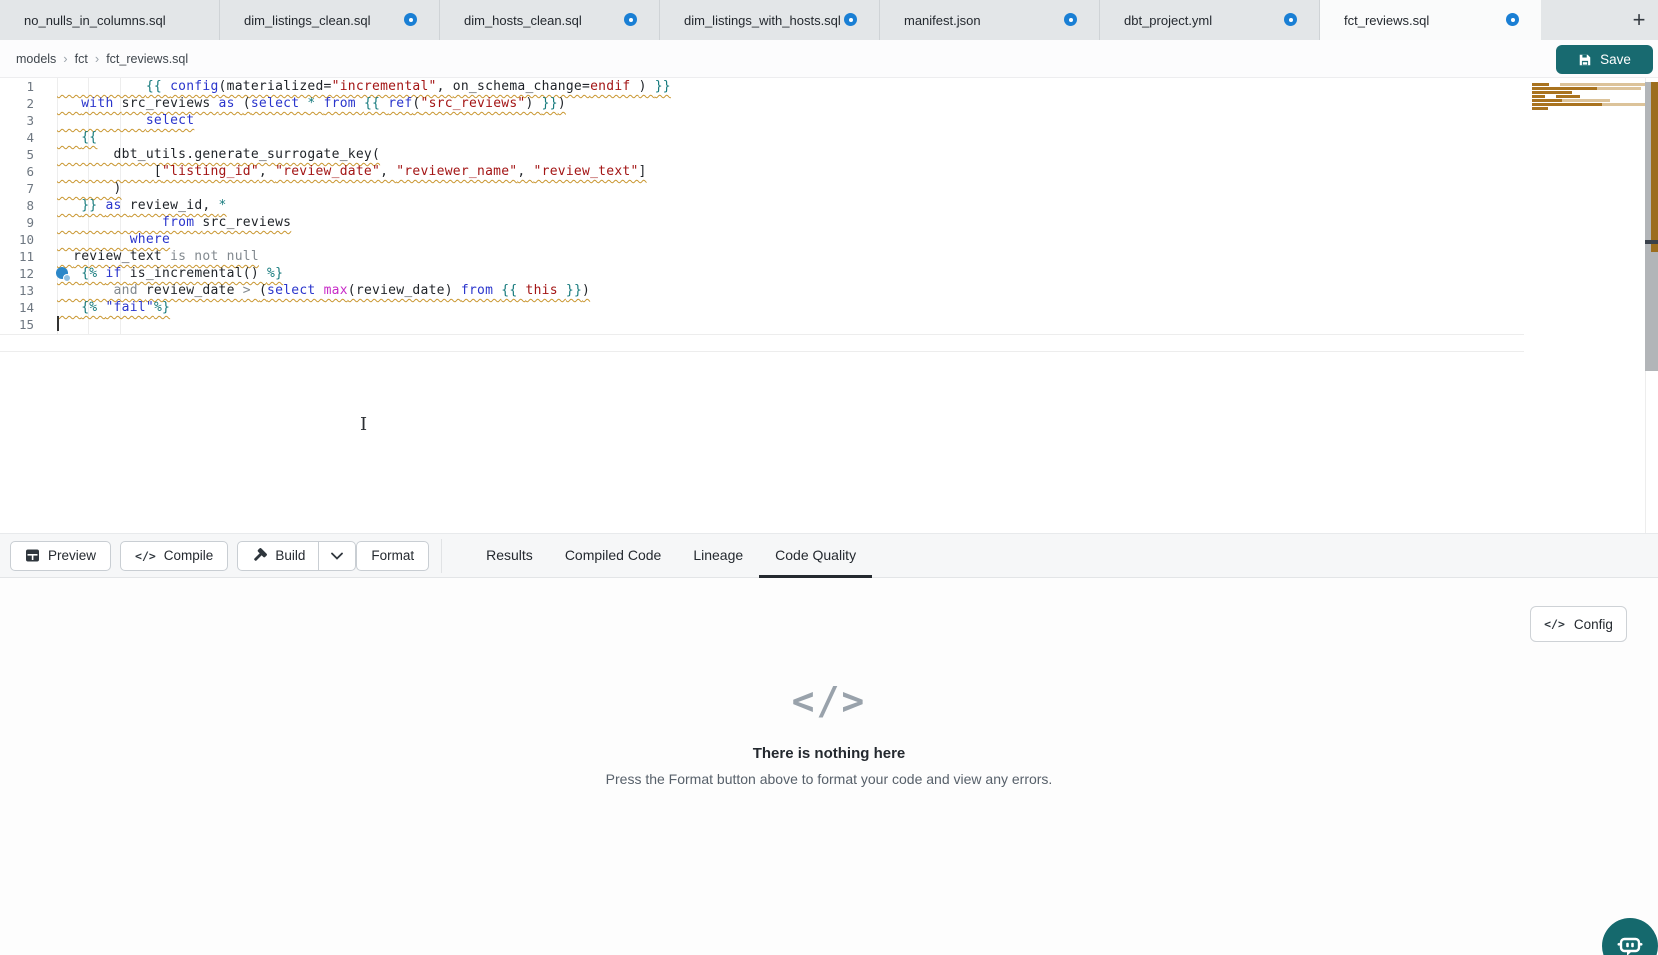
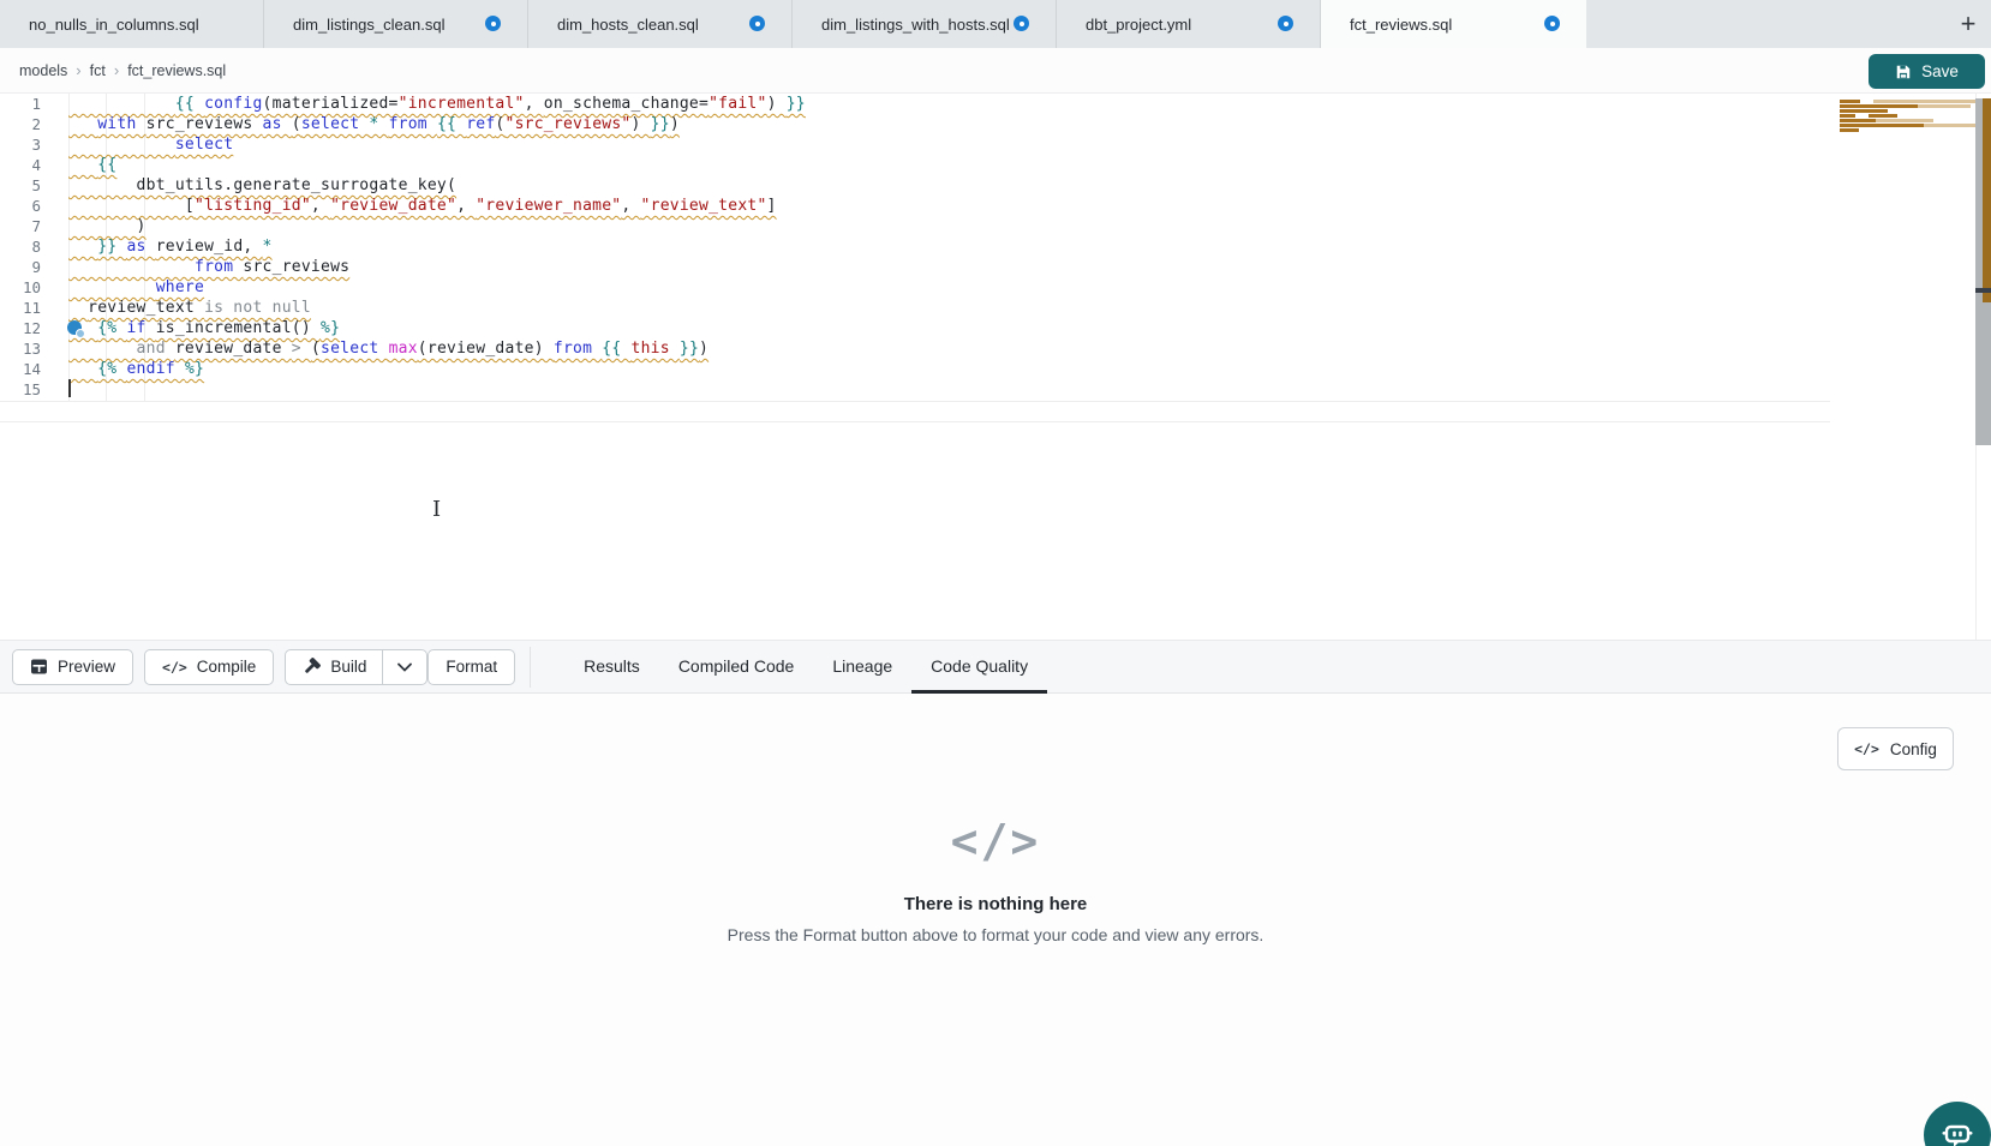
  no_nulls_in_columns.sql
  dim_listings_clean.sql
  dim_hosts_clean.sql
  dim_listings_with_hosts.sql
- manifest.json
  dbt_project.yml
  fct_reviews.sql
  +
  models
  ›
  fct
  ›
  fct_reviews.sql
  Save
  1
- {{ config(materialized="incremental", on_schema_change=endif ) }}
+ {{ config(materialized="incremental", on_schema_change="fail") }}
  2
  with src_reviews as (select * from {{ ref("src_reviews") }})
  3
  select
  4
  {{
  5
  dbt_utils.generate_surrogate_key(
  6
  ["listing_id", "review_date", "reviewer_name", "review_text"]
  7
  )
  8
  }} as review_id, *
  9
  from src_reviews
  10
  where
  11
  review_text is not null
  12
  {% if is_incremental() %}
  13
  and review_date > (select max(review_date) from {{ this }})
  14
- {% "fail"%}
+ {% endif %}
  15
  I
  Preview
  </>
  Compile
  Build
  Format
  Results
  Compiled Code
  Lineage
  Code Quality
  </>
  Config
  </>
  There is nothing here
  Press the Format button above to format your code and view any errors.
